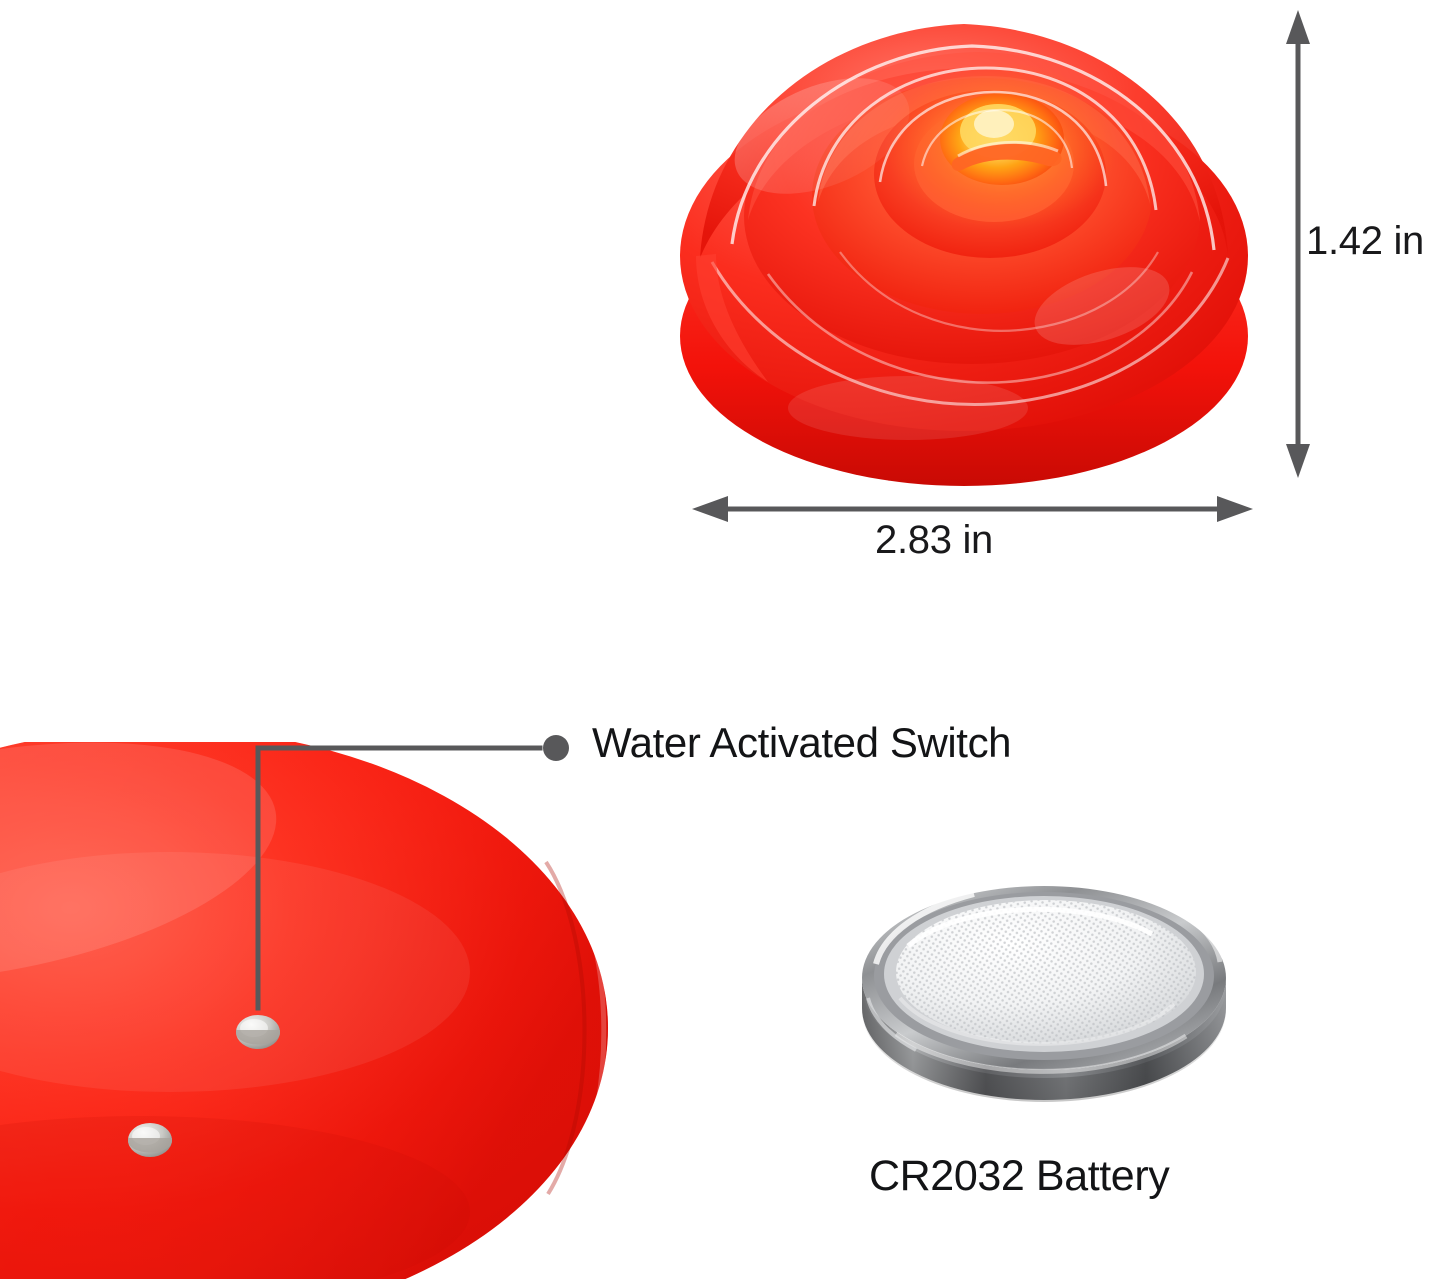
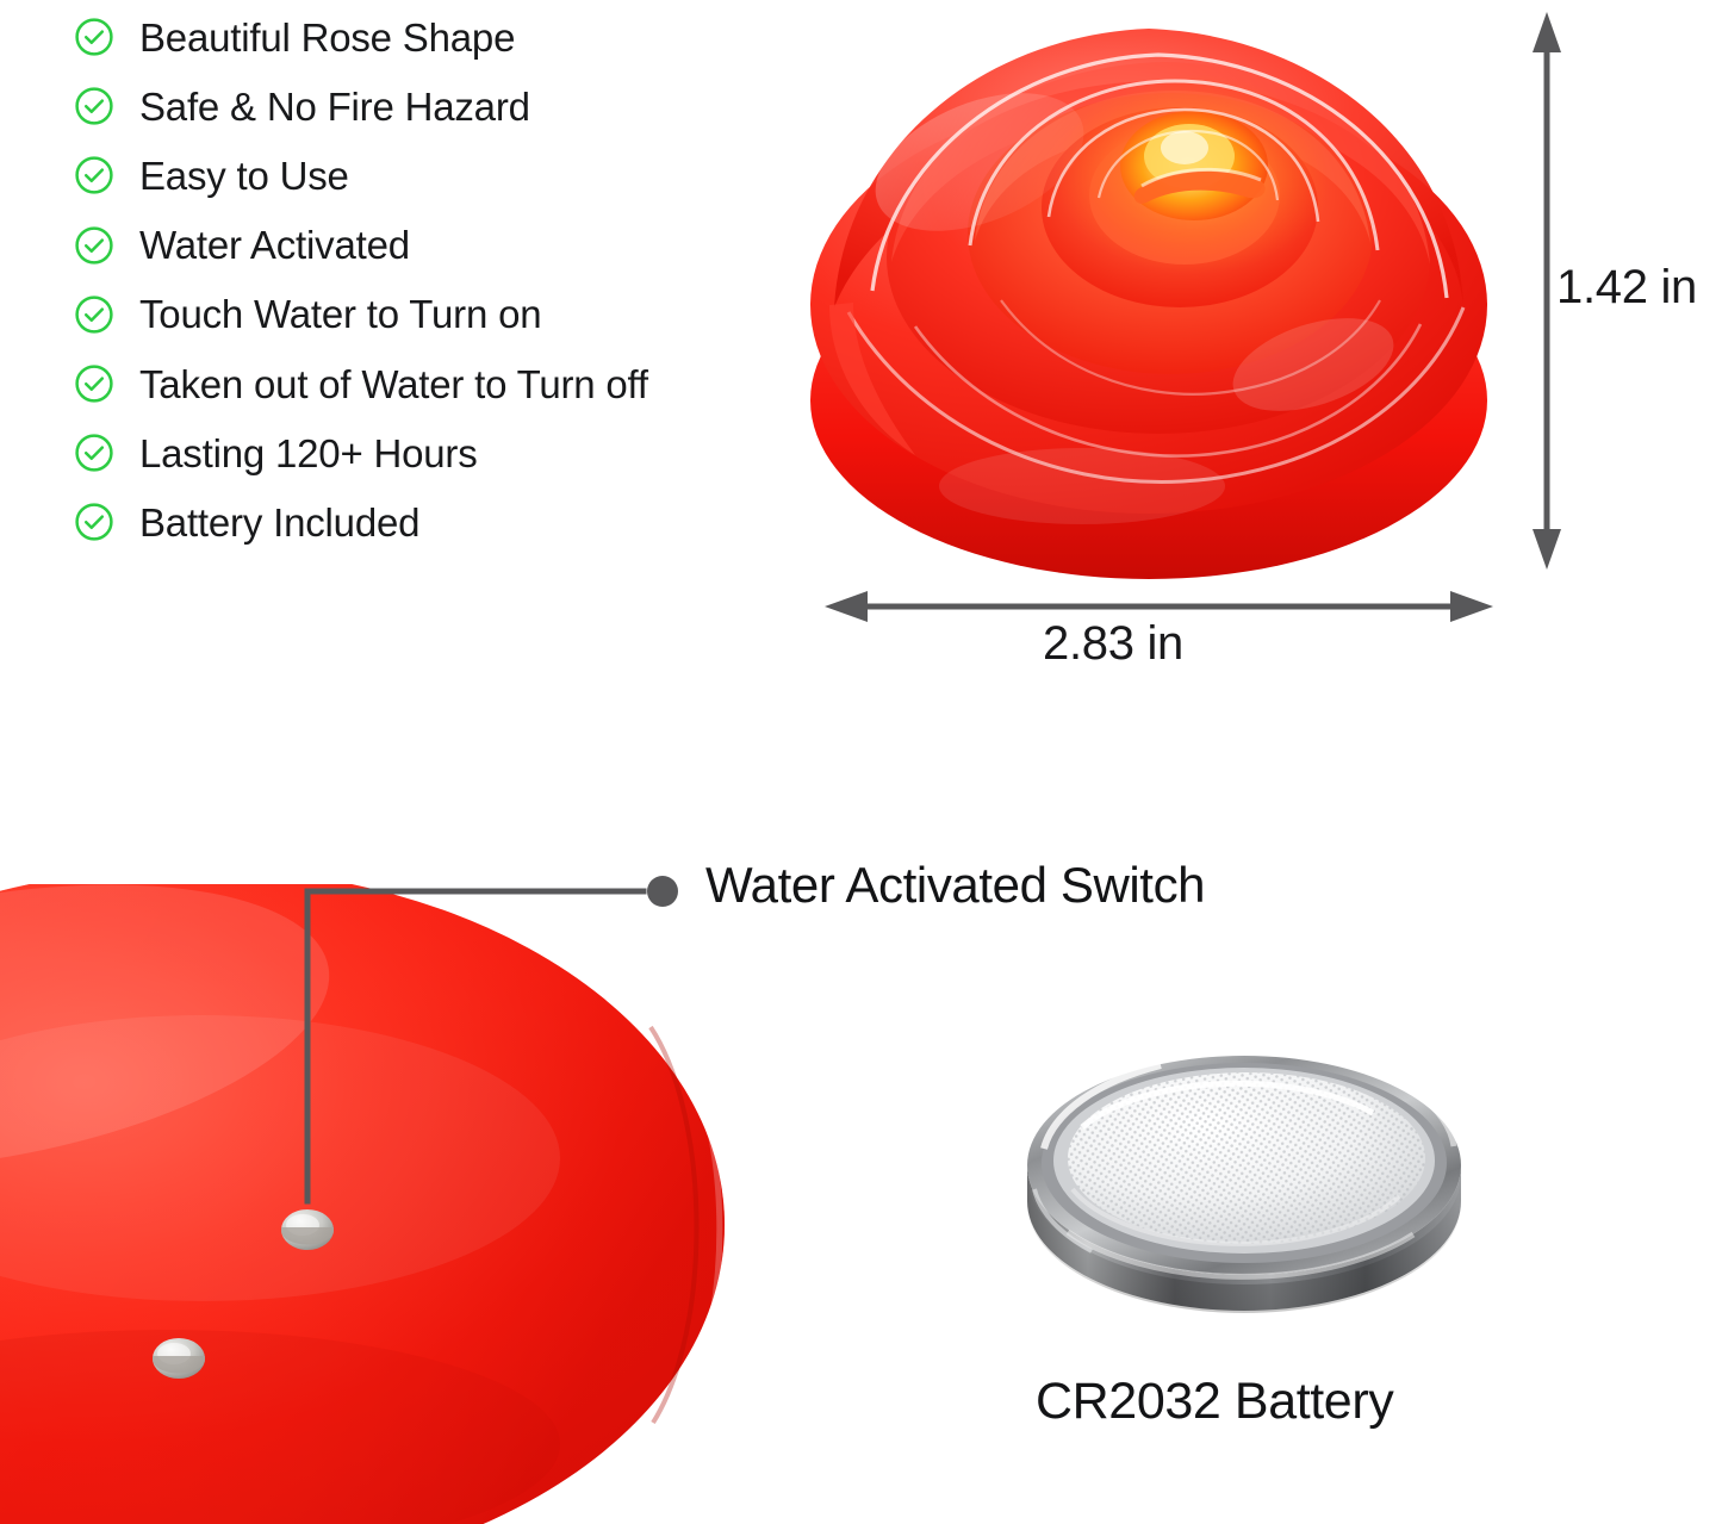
+ Beautiful Rose Shape
+ Safe & No Fire Hazard
+ Easy to Use
+ Water Activated
+ Touch Water to Turn on
+ Taken out of Water to Turn off
+ Lasting 120+ Hours
+ Battery Included
  1.42 in
  2.83 in
  Water Activated Switch
  CR2032 Battery
